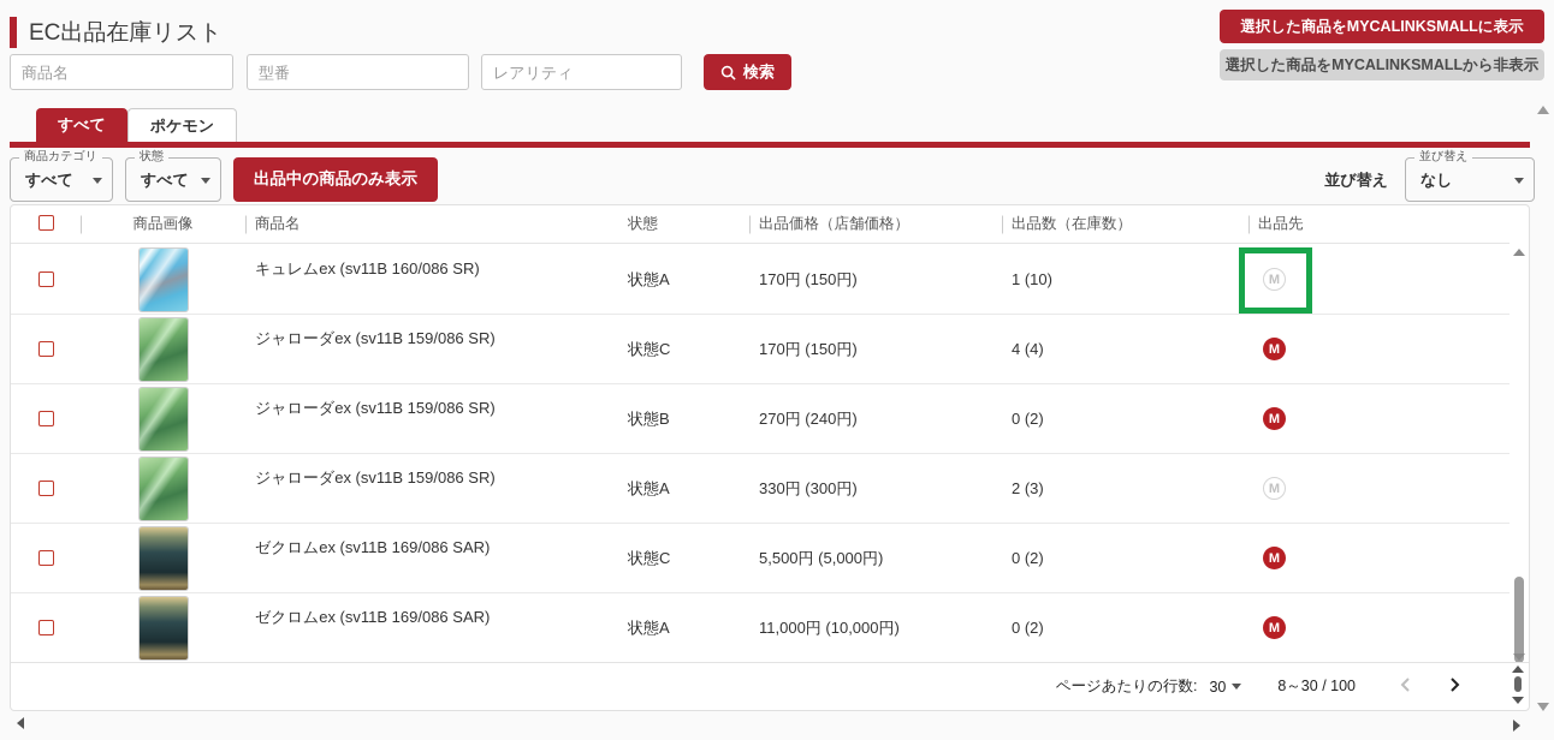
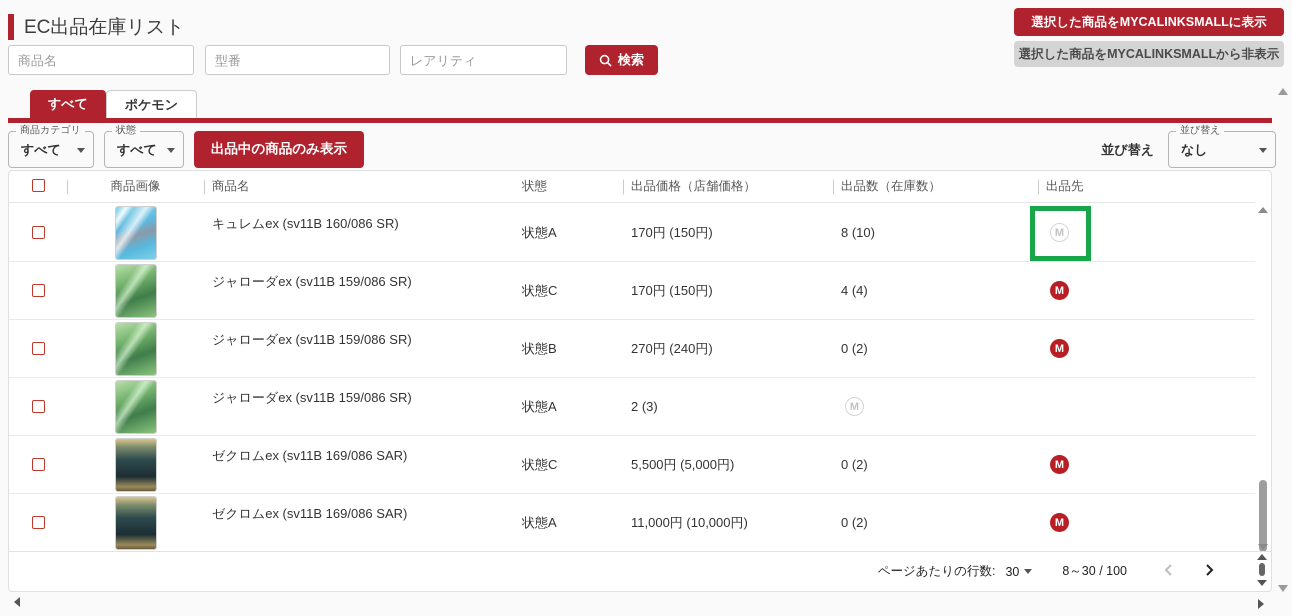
  EC出品在庫リスト
  商品名
  型番
  レアリティ
  検索
  選択した商品をMYCALINKSMALLに表示
  選択した商品をMYCALINKSMALLから非表示
  すべて
  ポケモン
  商品カテゴリ
  すべて
  状態
  すべて
  出品中の商品のみ表示
  並び替え
  並び替え
  なし
  商品画像
  商品名
  状態
  出品価格（店舗価格）
  出品数（在庫数）
  出品先
  キュレムex (sv11B 160/086 SR)
  状態A
  170円 (150円)
- 1 (10)
+ 8 (10)
  M
  ジャローダex (sv11B 159/086 SR)
  状態C
  170円 (150円)
  4 (4)
  M
  ジャローダex (sv11B 159/086 SR)
  状態B
  270円 (240円)
  0 (2)
  M
  ジャローダex (sv11B 159/086 SR)
  状態A
- 330円 (300円)
  2 (3)
  M
  ゼクロムex (sv11B 169/086 SAR)
  状態C
  5,500円 (5,000円)
  0 (2)
  M
  ゼクロムex (sv11B 169/086 SAR)
  状態A
  11,000円 (10,000円)
  0 (2)
  M
  ページあたりの行数:
  30
  8～30 / 100
